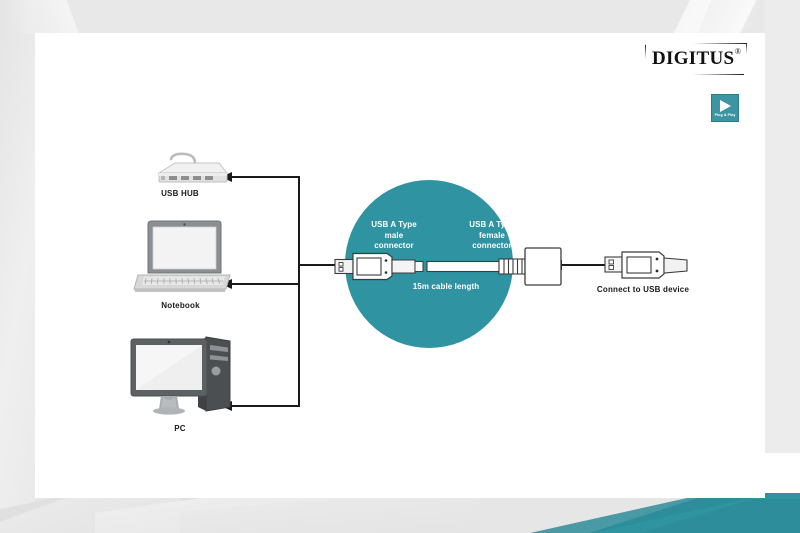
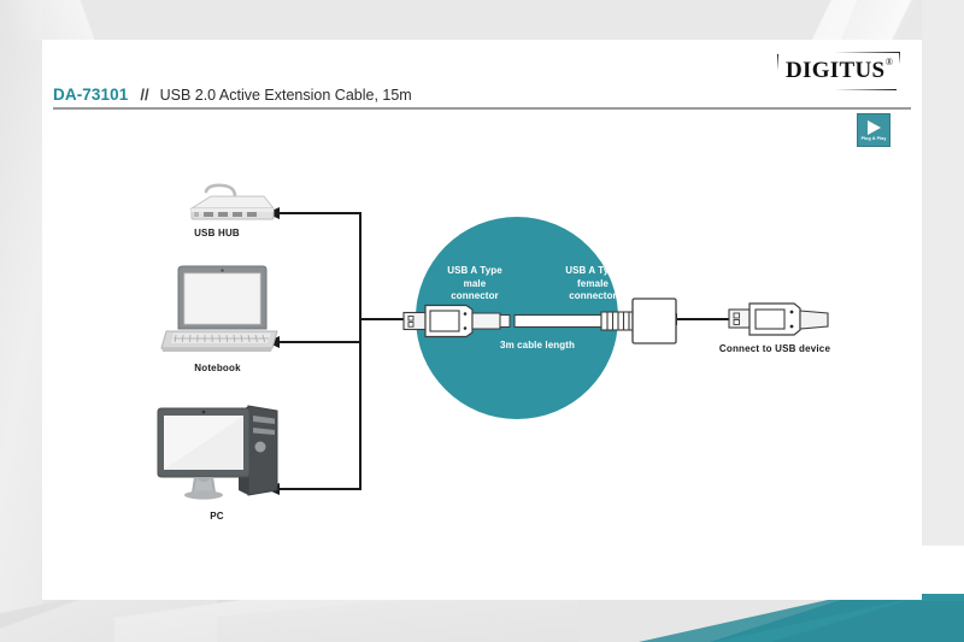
  DIGITUS
  ®
+ DA-73101
+ //
+ USB 2.0 Active Extension Cable, 15m
  USB A Type
  male
  connector
  USB A Type
  female
  connector
- 15m cable length
+ 3m cable length
  USB HUB
  Notebook
  PC
  Connect to USB device
